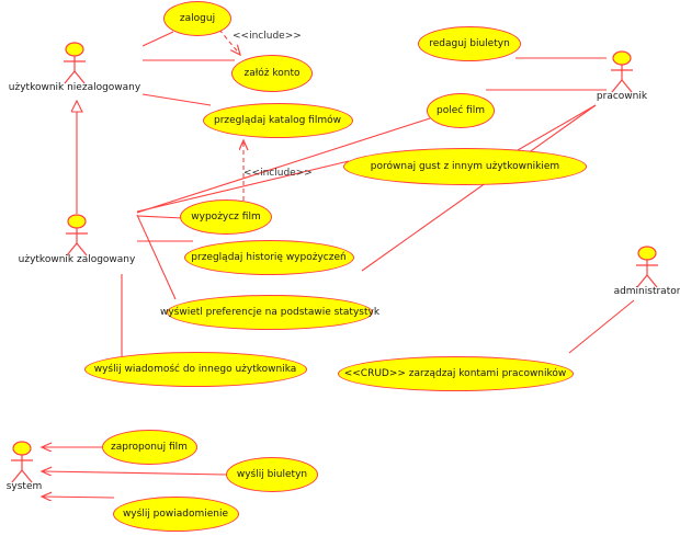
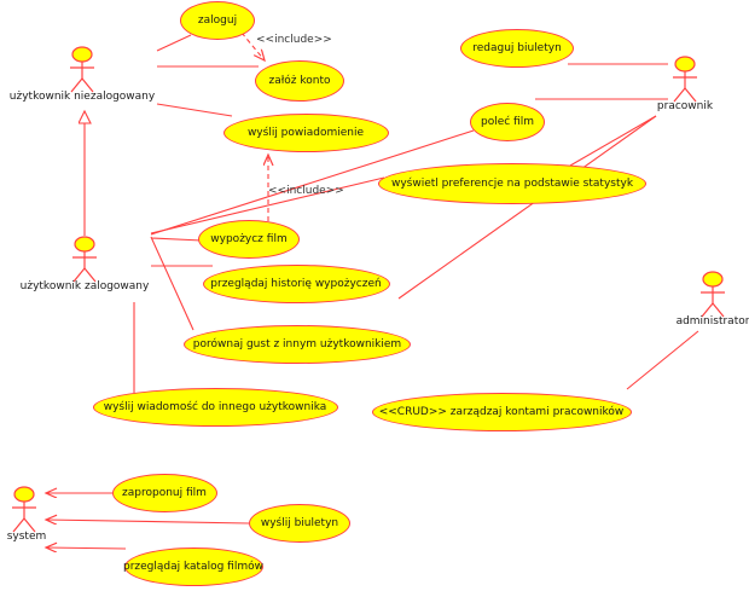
  zaloguj
  załóż konto
- przeglądaj katalog filmów
+ wyślij powiadomienie
  redaguj biuletyn
  poleć film
- porównaj gust z innym użytkownikiem
+ wyświetl preferencje na podstawie statystyk
  wypożycz film
  przeglądaj historię wypożyczeń
- wyświetl preferencje na podstawie statystyk
+ porównaj gust z innym użytkownikiem
  wyślij wiadomość do innego użytkownika
  <<CRUD>> zarządzaj kontami pracowników
  zaproponuj film
  wyślij biuletyn
- wyślij powiadomienie
+ przeglądaj katalog filmów
  użytkownik niezalogowany
  użytkownik zalogowany
  pracownik
  administrator
  system
  <<include>>
  <<include>>
